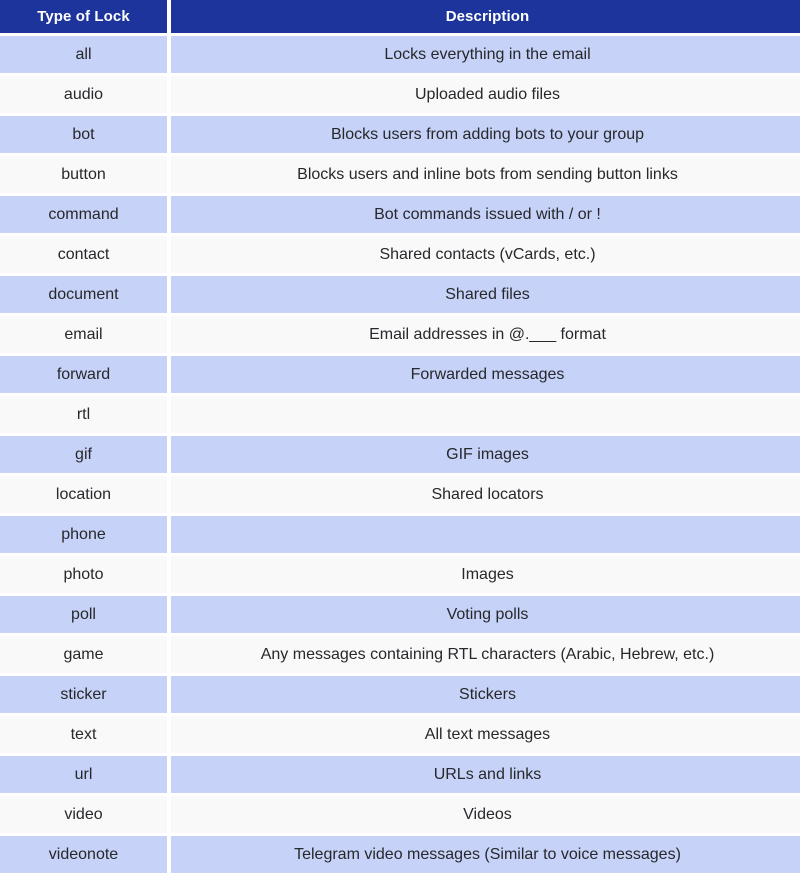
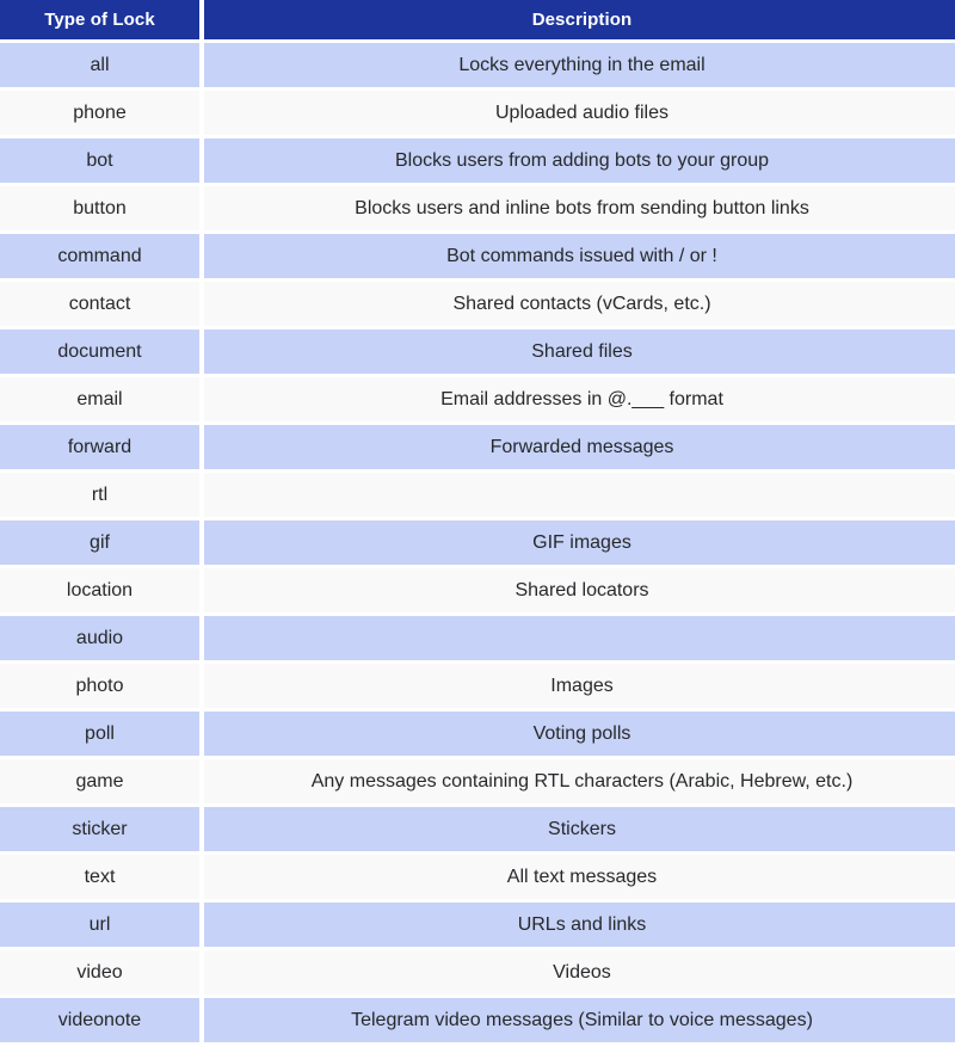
  Type of Lock	Description
  all	Locks everything in the email
- audio	Uploaded audio files
+ phone	Uploaded audio files
  bot	Blocks users from adding bots to your group
  button	Blocks users and inline bots from sending button links
  command	Bot commands issued with / or !
  contact	Shared contacts (vCards, etc.)
  document	Shared files
  email	Email addresses in @.___ format
  forward	Forwarded messages
  rtl
  gif	GIF images
  location	Shared locators
- phone
+ audio
  photo	Images
  poll	Voting polls
  game	Any messages containing RTL characters (Arabic, Hebrew, etc.)
  sticker	Stickers
  text	All text messages
  url	URLs and links
  video	Videos
  videonote	Telegram video messages (Similar to voice messages)
